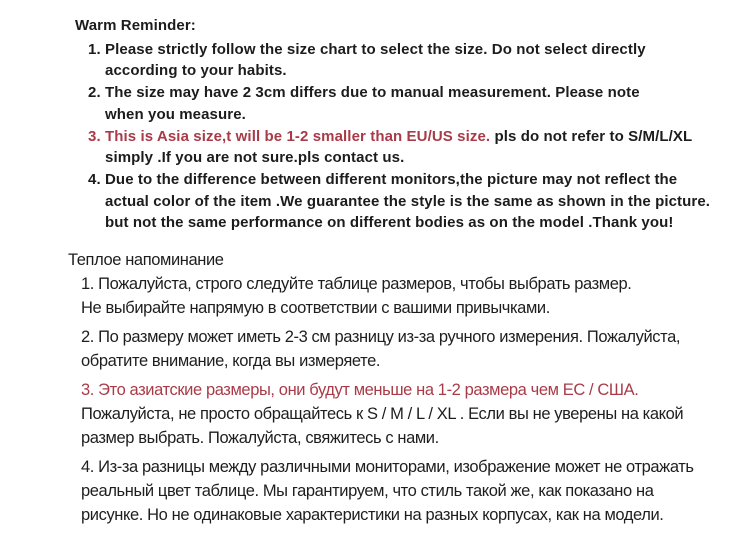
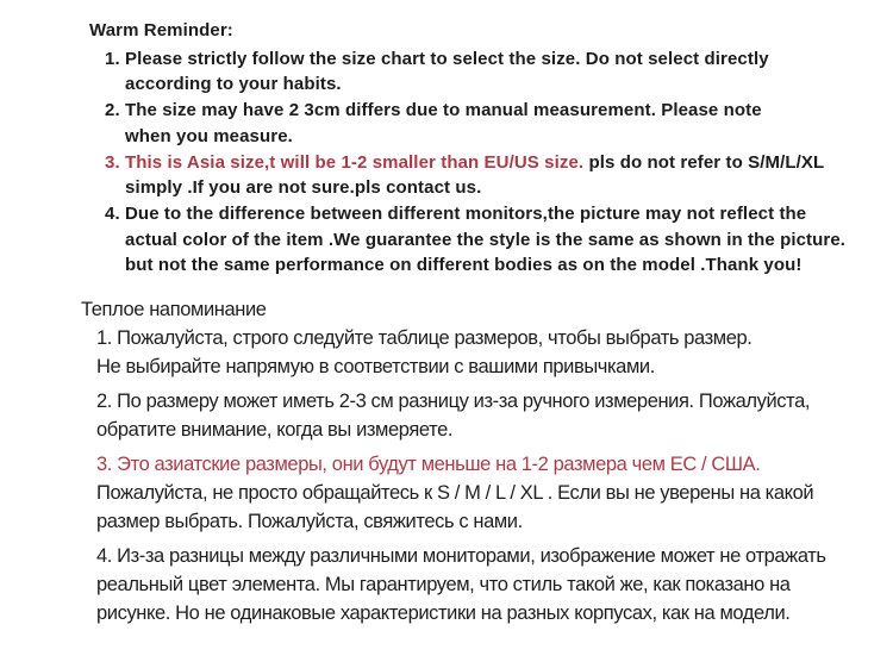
  Warm Reminder:
  1. Please strictly follow the size chart to select the size. Do not select directly
  according to your habits.
  2. The size may have 2 3cm differs due to manual measurement. Please note
  when you measure.
  3. This is Asia size,t will be 1-2 smaller than EU/US size. pls do not refer to S/M/L/XL
  simply .If you are not sure.pls contact us.
  4. Due to the difference between different monitors,the picture may not reflect the
  actual color of the item .We guarantee the style is the same as shown in the picture.
  but not the same performance on different bodies as on the model .Thank you!
  Теплое напоминание
  1. Пожалуйста, строго следуйте таблице размеров, чтобы выбрать размер.
  Не выбирайте напрямую в соответствии с вашими привычками.
  2. По размеру может иметь 2-3 см разницу из-за ручного измерения. Пожалуйста,
  обратите внимание, когда вы измеряете.
  3. Это азиатские размеры, они будут меньше на 1-2 размера чем ЕС / США.
  Пожалуйста, не просто обращайтесь к S / M / L / XL . Если вы не уверены на какой
  размер выбрать. Пожалуйста, свяжитесь с нами.
  4. Из-за разницы между различными мониторами, изображение может не отражать
- реальный цвет таблице. Мы гарантируем, что стиль такой же, как показано на
+ реальный цвет элемента. Мы гарантируем, что стиль такой же, как показано на
  рисунке. Но не одинаковые характеристики на разных корпусах, как на модели.
